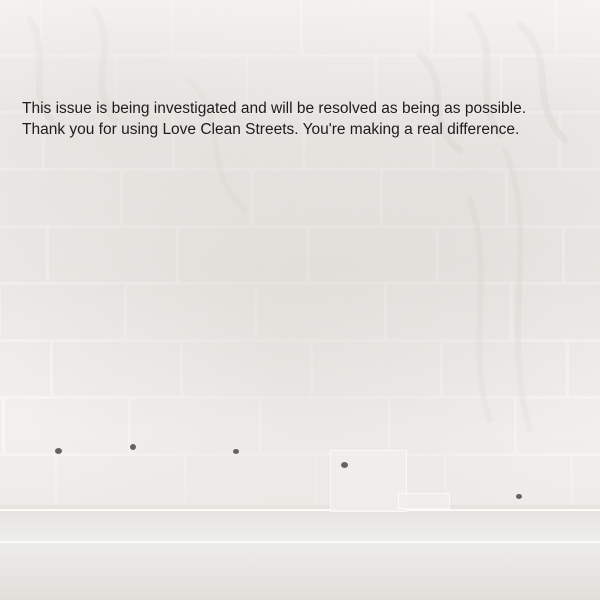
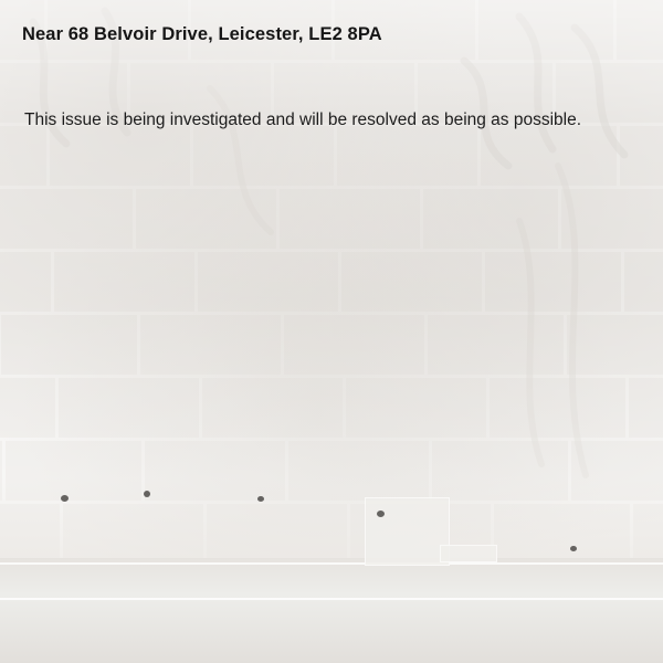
+ Near 68 Belvoir Drive, Leicester, LE2 8PA
  This issue is being investigated and will be resolved as being as possible.
- Thank you for using Love Clean Streets. You're making a real difference.
